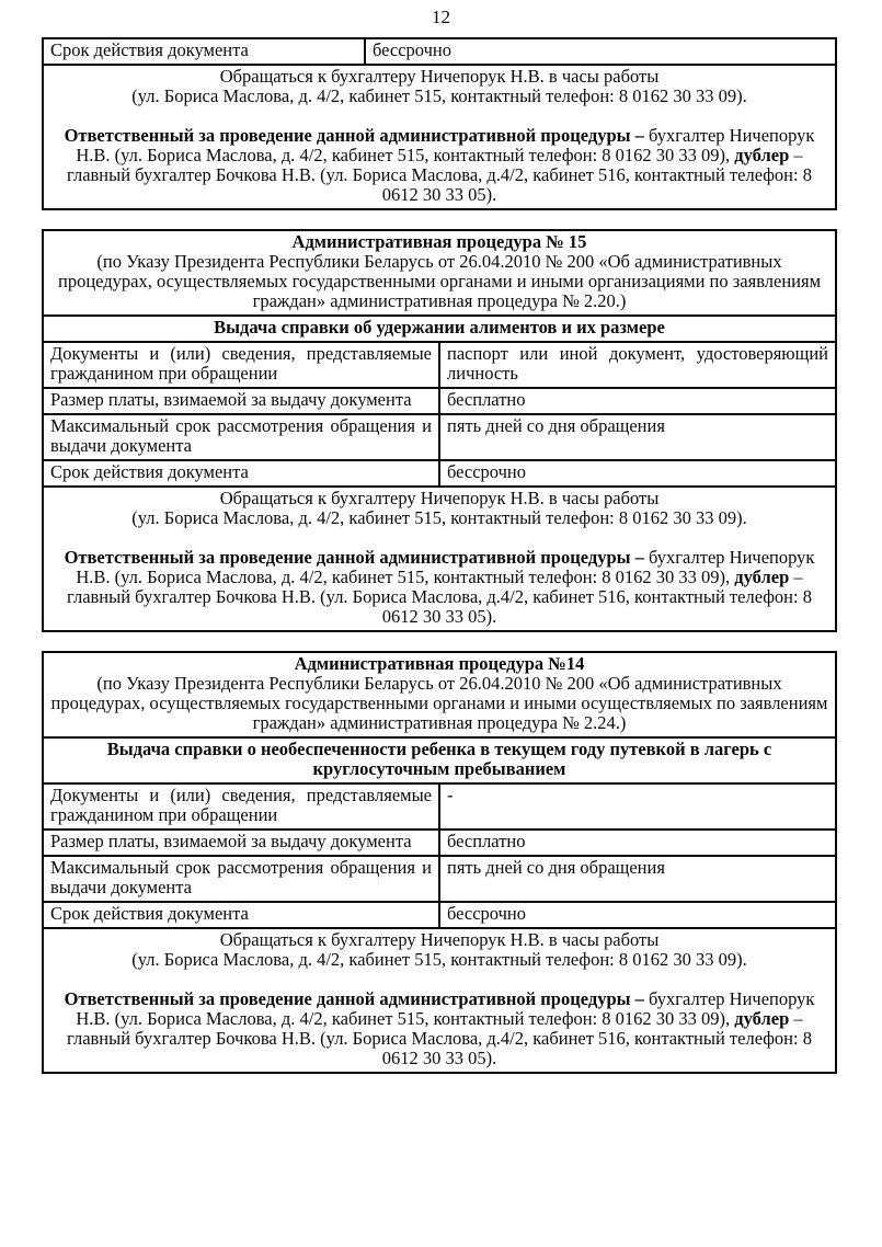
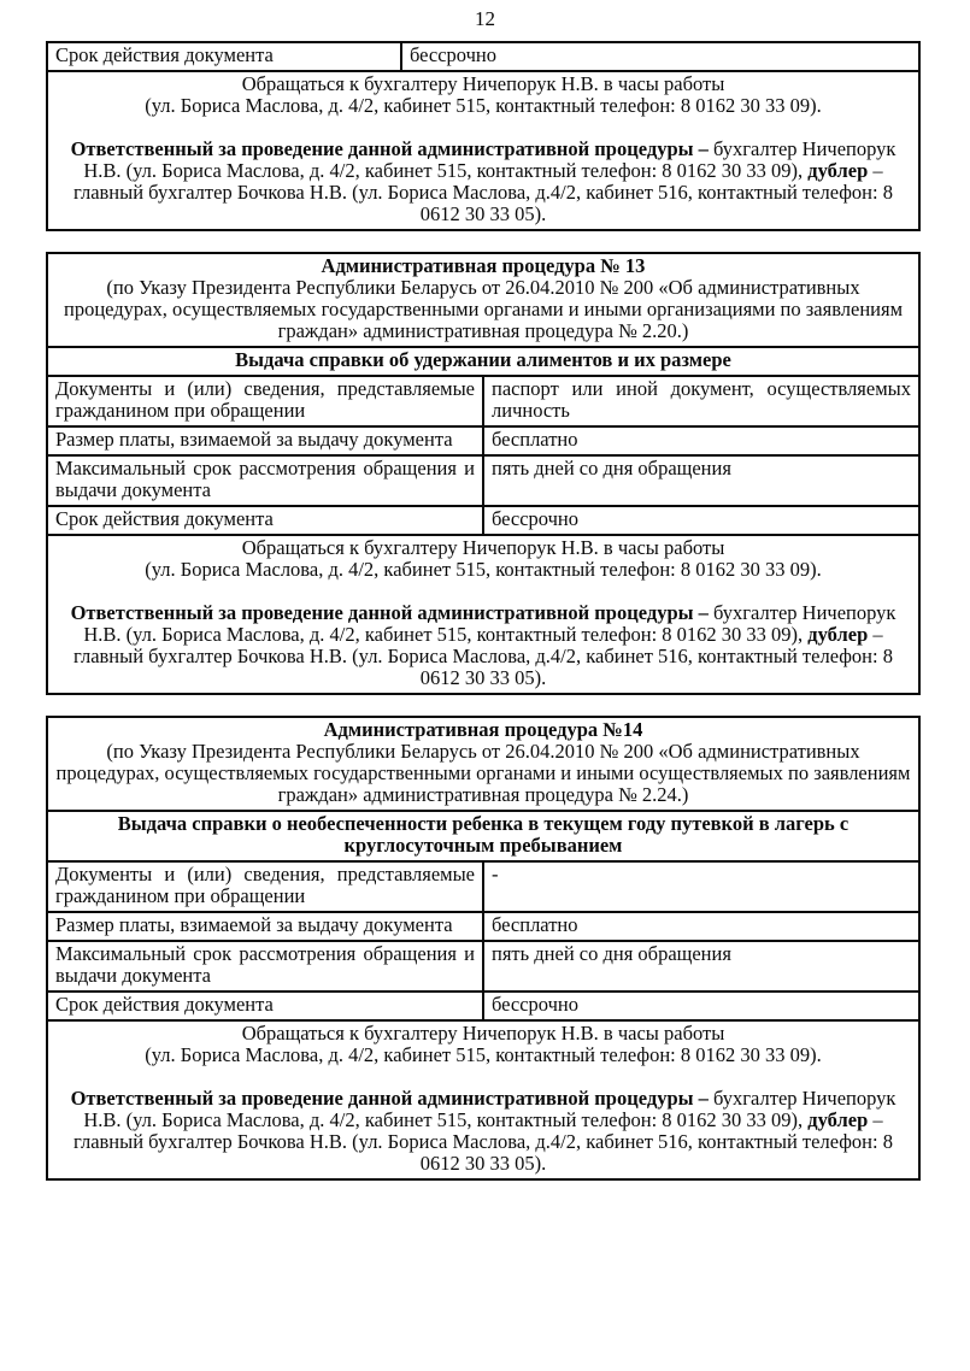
  12
  Срок действия документа	бессрочно
  Обращаться к бухгалтеру Ничепорук Н.В. в часы работы (ул. Бориса Маслова, д. 4/2, кабинет 515, контактный телефон: 8 0162 30 33 09). Ответственный за проведение данной административной процедуры – бухгалтер Ничепорук Н.В. (ул. Бориса Маслова, д. 4/2, кабинет 515, контактный телефон: 8 0162 30 33 09), дублер – главный бухгалтер Бочкова Н.В. (ул. Бориса Маслова, д.4/2, кабинет 516, контактный телефон: 8 0612 30 33 05).
- Административная процедура № 15 (по Указу Президента Республики Беларусь от 26.04.2010 № 200 «Об административных процедурах, осуществляемых государственными органами и иными организациями по заявлениям граждан» административная процедура № 2.20.)
+ Административная процедура № 13 (по Указу Президента Республики Беларусь от 26.04.2010 № 200 «Об административных процедурах, осуществляемых государственными органами и иными организациями по заявлениям граждан» административная процедура № 2.20.)
  Выдача справки об удержании алиментов и их размере
- Документы и (или) сведения, представляемые гражданином при обращении	паспорт или иной документ, удостоверяющий личность
+ Документы и (или) сведения, представляемые гражданином при обращении	паспорт или иной документ, осуществляемых личность
  Размер платы, взимаемой за выдачу документа	бесплатно
  Максимальный срок рассмотрения обращения и выдачи документа	пять дней со дня обращения
  Срок действия документа	бессрочно
  Обращаться к бухгалтеру Ничепорук Н.В. в часы работы (ул. Бориса Маслова, д. 4/2, кабинет 515, контактный телефон: 8 0162 30 33 09). Ответственный за проведение данной административной процедуры – бухгалтер Ничепорук Н.В. (ул. Бориса Маслова, д. 4/2, кабинет 515, контактный телефон: 8 0162 30 33 09), дублер – главный бухгалтер Бочкова Н.В. (ул. Бориса Маслова, д.4/2, кабинет 516, контактный телефон: 8 0612 30 33 05).
  Административная процедура №14 (по Указу Президента Республики Беларусь от 26.04.2010 № 200 «Об административных процедурах, осуществляемых государственными органами и иными осуществляемых по заявлениям граждан» административная процедура № 2.24.)
  Выдача справки о необеспеченности ребенка в текущем году путевкой в лагерь с круглосуточным пребыванием
  Документы и (или) сведения, представляемые гражданином при обращении	-
  Размер платы, взимаемой за выдачу документа	бесплатно
  Максимальный срок рассмотрения обращения и выдачи документа	пять дней со дня обращения
  Срок действия документа	бессрочно
  Обращаться к бухгалтеру Ничепорук Н.В. в часы работы (ул. Бориса Маслова, д. 4/2, кабинет 515, контактный телефон: 8 0162 30 33 09). Ответственный за проведение данной административной процедуры – бухгалтер Ничепорук Н.В. (ул. Бориса Маслова, д. 4/2, кабинет 515, контактный телефон: 8 0162 30 33 09), дублер – главный бухгалтер Бочкова Н.В. (ул. Бориса Маслова, д.4/2, кабинет 516, контактный телефон: 8 0612 30 33 05).
